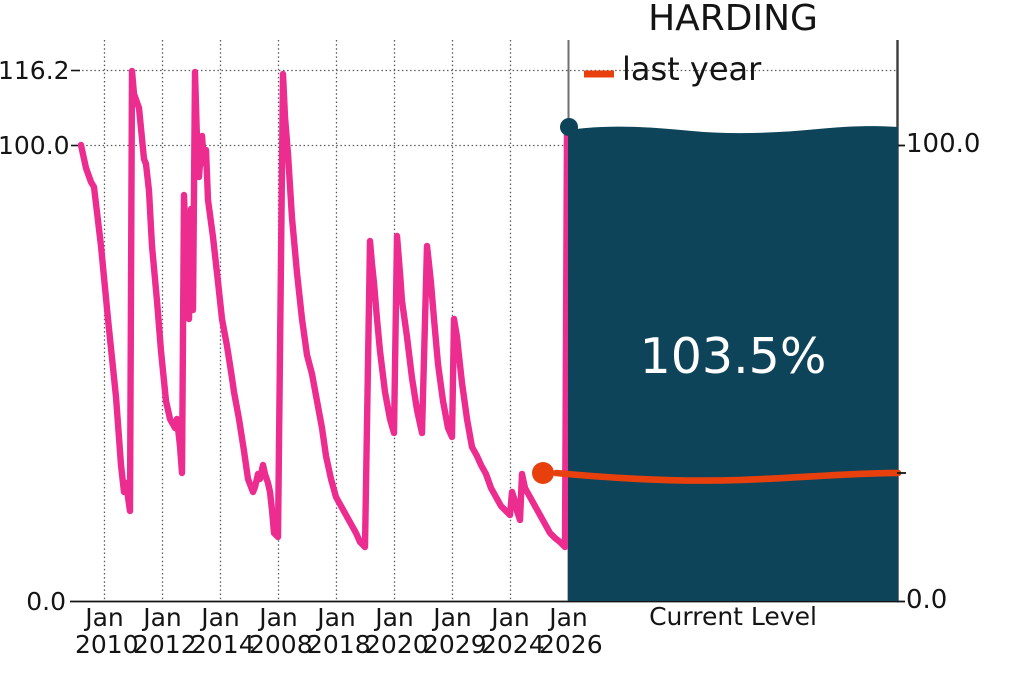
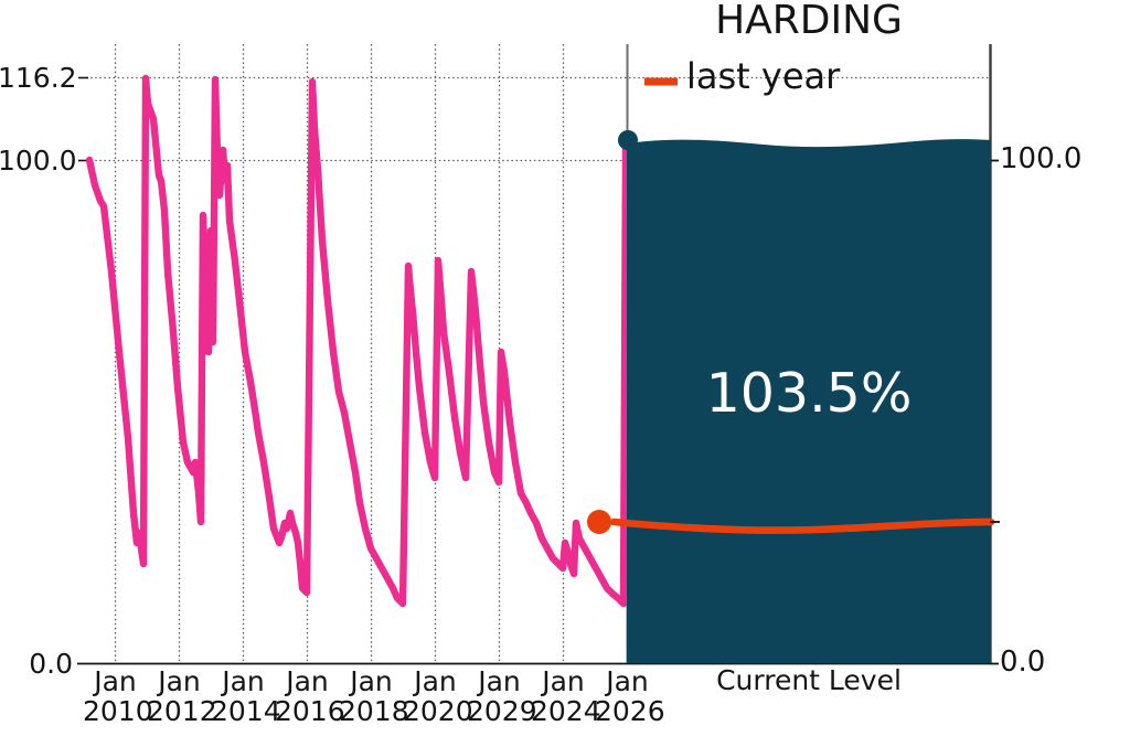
  HARDING
  last year
  103.5%
  100.0
  0.0
  116.2
  100.0
  0.0
  Jan
  2010
  Jan
  2012
  Jan
  2014
  Jan
- 2008
+ 2016
  Jan
  2018
  Jan
  2020
  Jan
  2029
  Jan
  2024
  Jan
  2026
  Current Level
